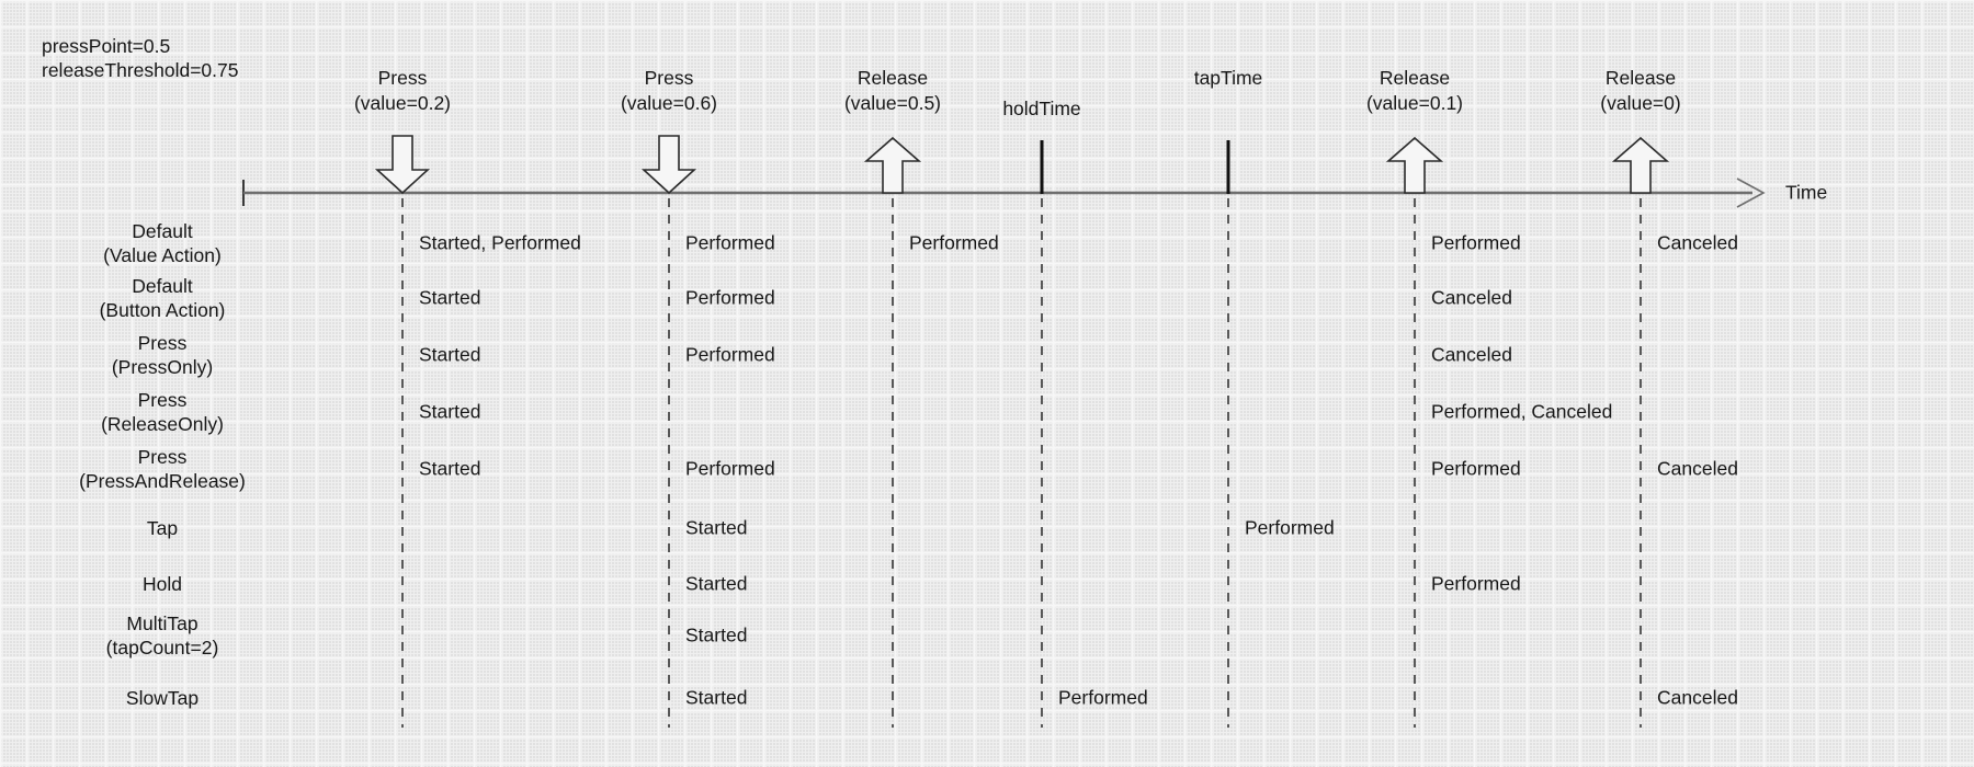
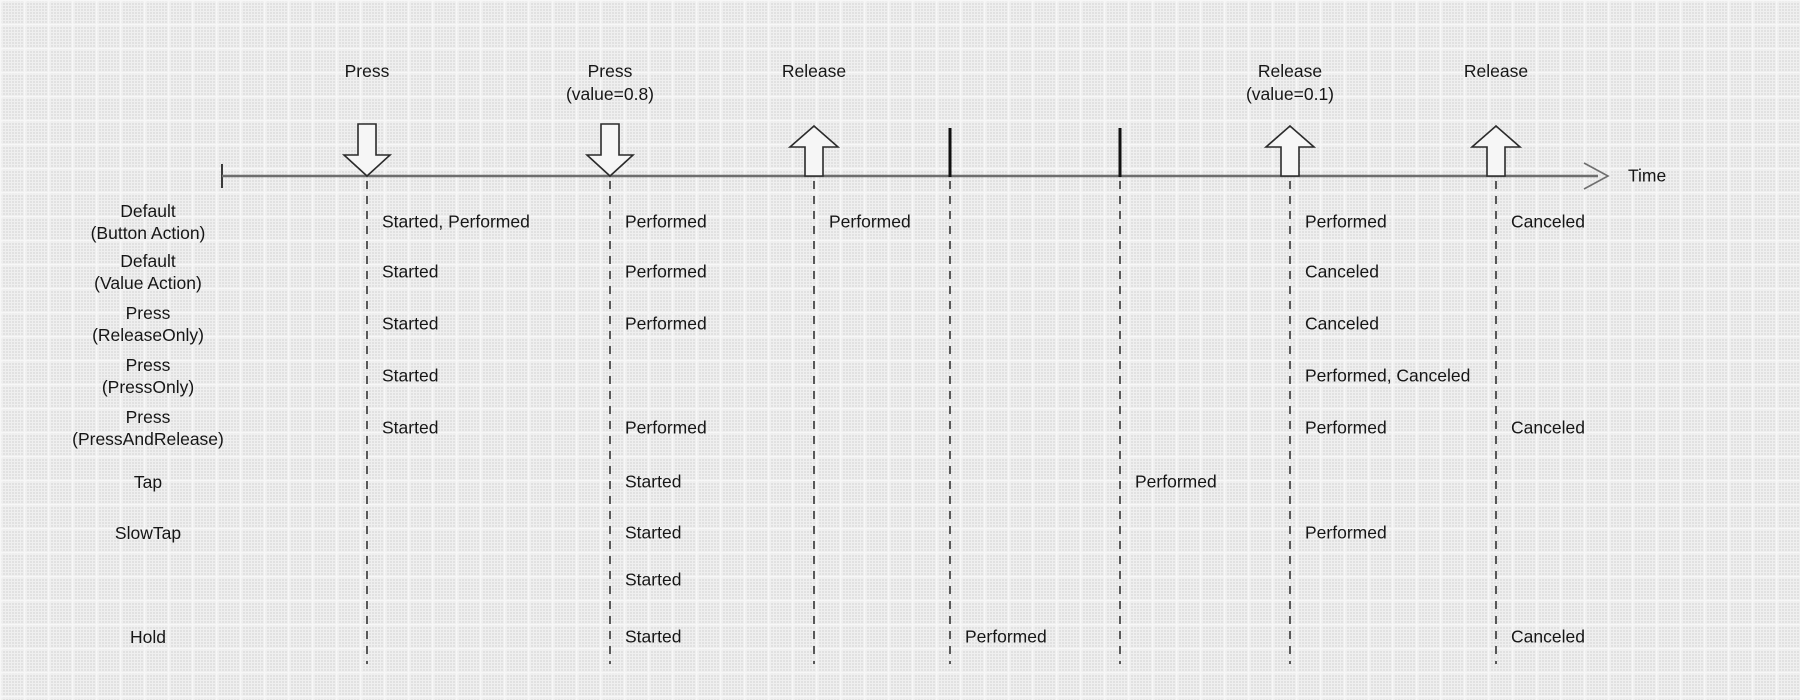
- pressPoint=0.5
- releaseThreshold=0.75
  Time
  Press
- (value=0.2)
  Press
- (value=0.6)
+ (value=0.8)
  Release
- (value=0.5)
- holdTime
- tapTime
  Release
  (value=0.1)
  Release
- (value=0)
  Default
- (Value Action)
+ (Button Action)
  Started, Performed
  Performed
  Performed
  Performed
  Canceled
  Default
- (Button Action)
+ (Value Action)
  Started
  Performed
  Canceled
  Press
- (PressOnly)
+ (ReleaseOnly)
  Started
  Performed
  Canceled
  Press
- (ReleaseOnly)
+ (PressOnly)
  Started
  Performed, Canceled
  Press
  (PressAndRelease)
  Started
  Performed
  Performed
  Canceled
  Tap
  Started
  Performed
- Hold
+ SlowTap
  Started
  Performed
- MultiTap
- (tapCount=2)
  Started
- SlowTap
+ Hold
  Started
  Performed
  Canceled
